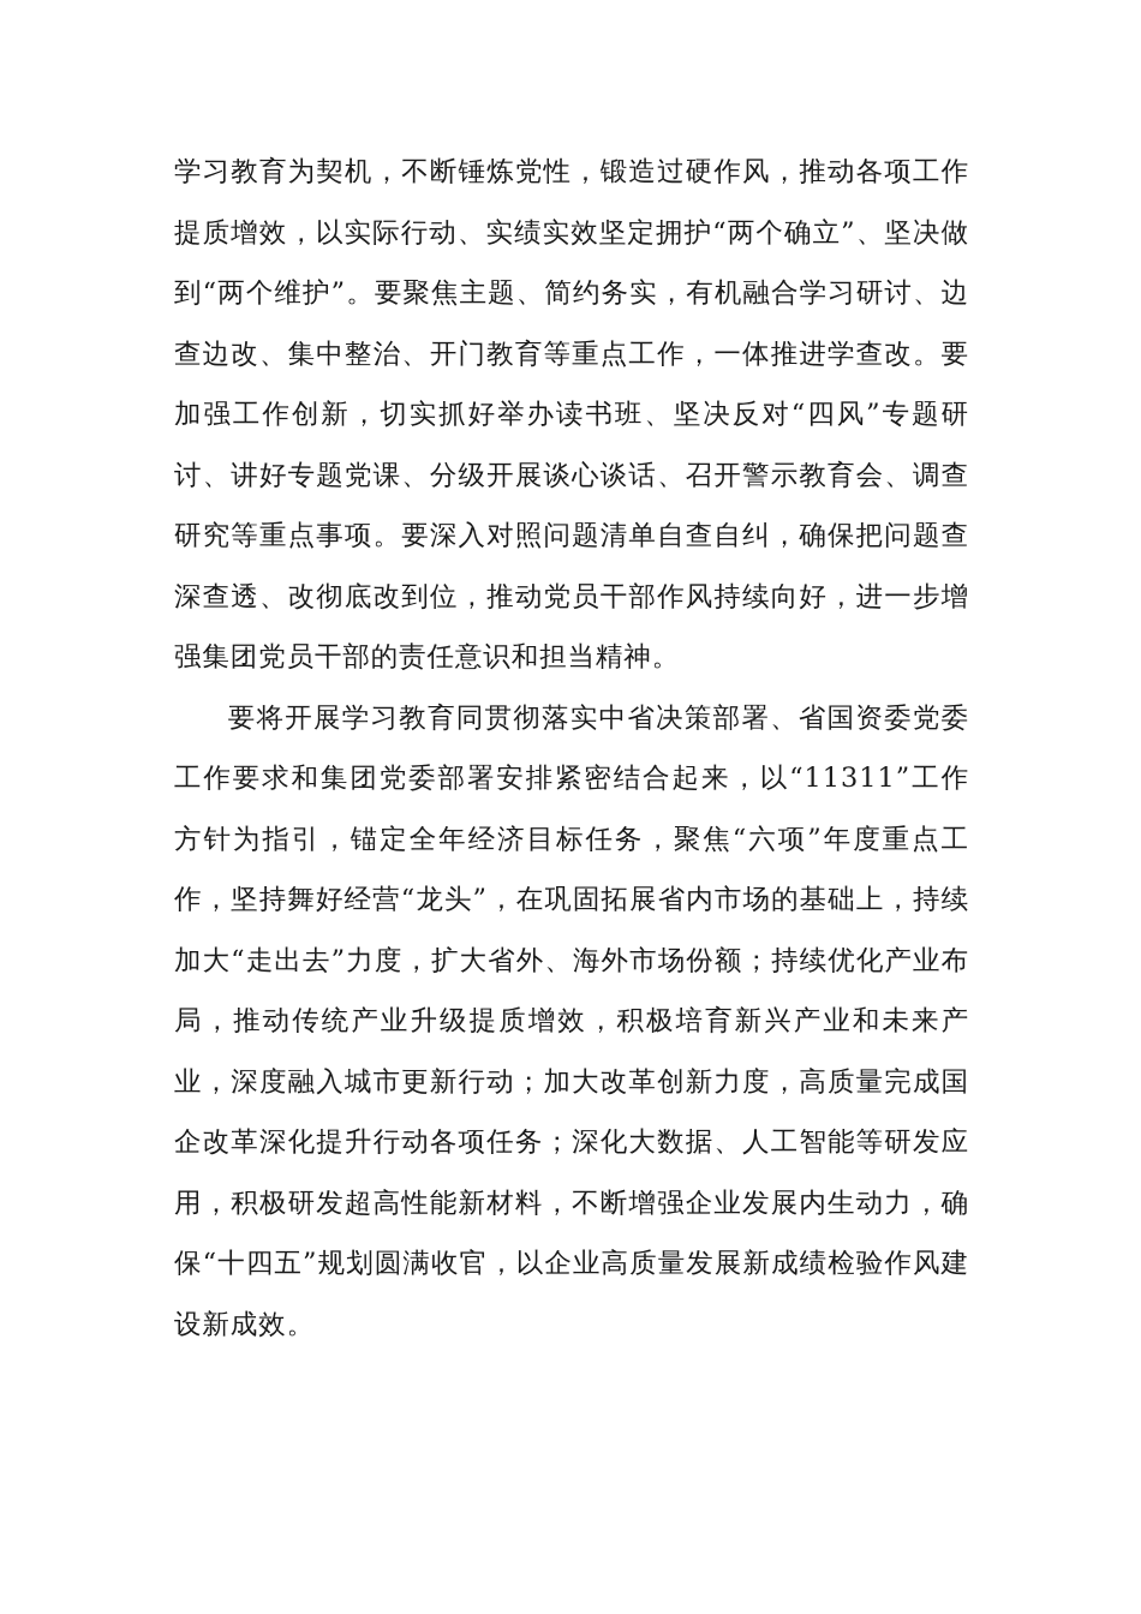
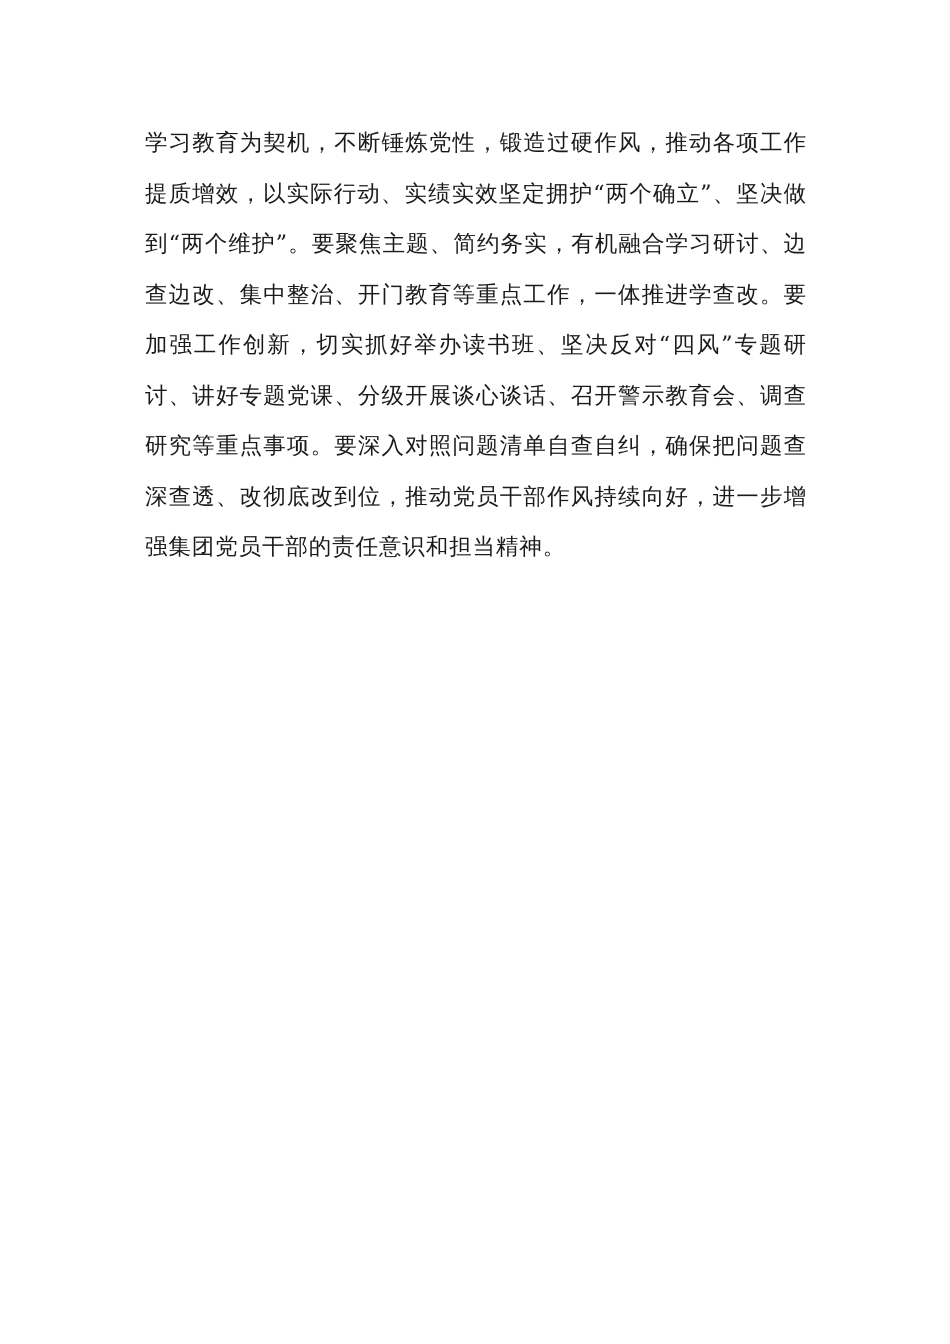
  学习教育为契机，不断锤炼党性，锻造过硬作风，推动各项工作提质增效，以实际行动、实绩实效坚定拥护“两个确立”、坚决做到“两个维护”。要聚焦主题、简约务实，有机融合学习研讨、边查边改、集中整治、开门教育等重点工作，一体推进学查改。要加强工作创新，切实抓好举办读书班、坚决反对“四风”专题研讨、讲好专题党课、分级开展谈心谈话、召开警示教育会、调查研究等重点事项。要深入对照问题清单自查自纠，确保把问题查深查透、改彻底改到位，推动党员干部作风持续向好，进一步增强集团党员干部的责任意识和担当精神。
- 要将开展学习教育同贯彻落实中省决策部署、省国资委党委工作要求和集团党委部署安排紧密结合起来，以“11311”工作方针为指引，锚定全年经济目标任务，聚焦“六项”年度重点工作，坚持舞好经营“龙头”，在巩固拓展省内市场的基础上，持续加大“走出去”力度，扩大省外、海外市场份额；持续优化产业布局，推动传统产业升级提质增效，积极培育新兴产业和未来产业，深度融入城市更新行动；加大改革创新力度，高质量完成国企改革深化提升行动各项任务；深化大数据、人工智能等研发应用，积极研发超高性能新材料，不断增强企业发展内生动力，确保“十四五”规划圆满收官，以企业高质量发展新成绩检验作风建设新成效。
